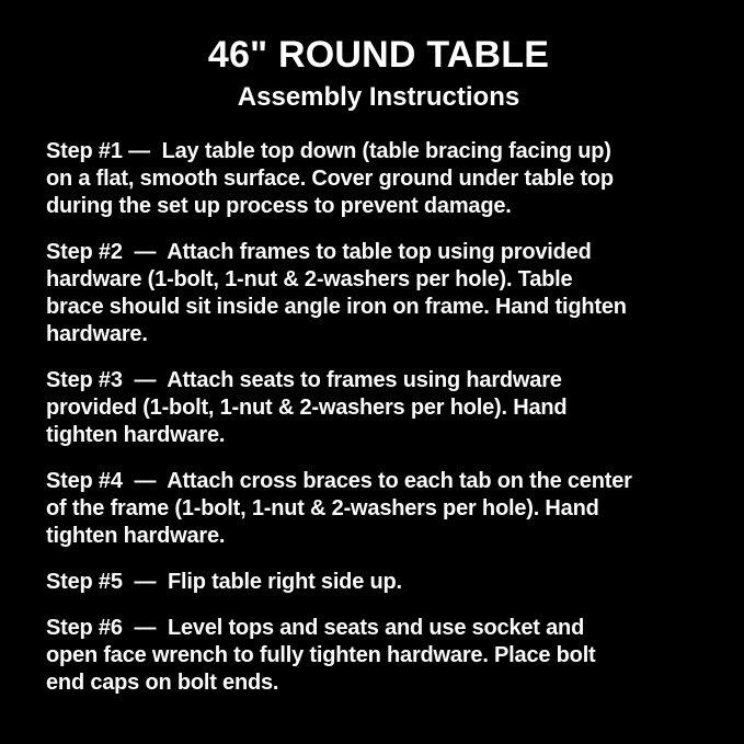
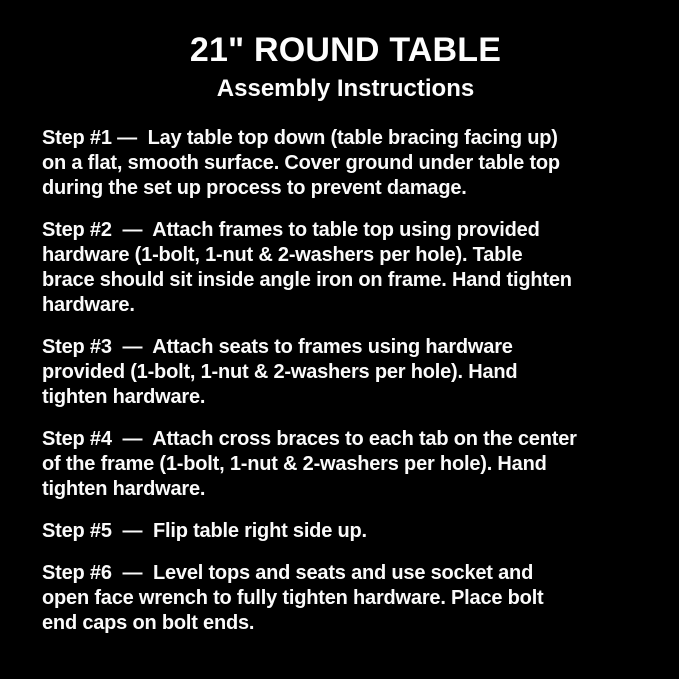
- 46" ROUND TABLE
+ 21" ROUND TABLE
  Assembly Instructions
  Step #1 — Lay table top down (table bracing facing up)
  on a flat, smooth surface. Cover ground under table top
  during the set up process to prevent damage.
  Step #2 — Attach frames to table top using provided
  hardware (1-bolt, 1-nut & 2-washers per hole). Table
  brace should sit inside angle iron on frame. Hand tighten
  hardware.
  Step #3 — Attach seats to frames using hardware
  provided (1-bolt, 1-nut & 2-washers per hole). Hand
  tighten hardware.
  Step #4 — Attach cross braces to each tab on the center
  of the frame (1-bolt, 1-nut & 2-washers per hole). Hand
  tighten hardware.
  Step #5 — Flip table right side up.
  Step #6 — Level tops and seats and use socket and
  open face wrench to fully tighten hardware. Place bolt
  end caps on bolt ends.
